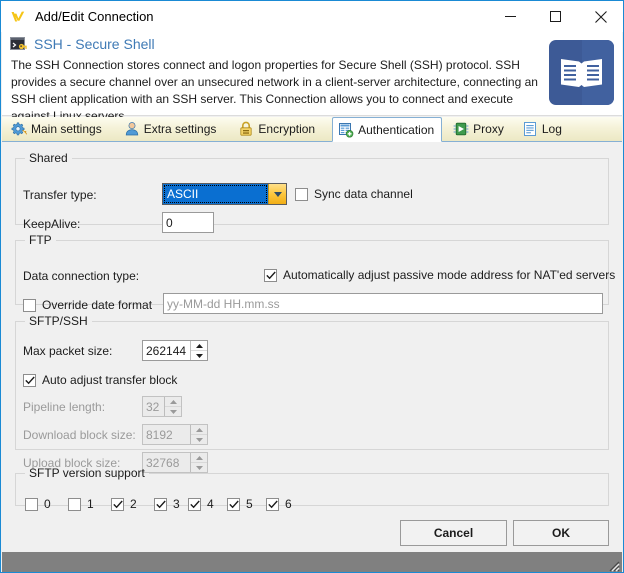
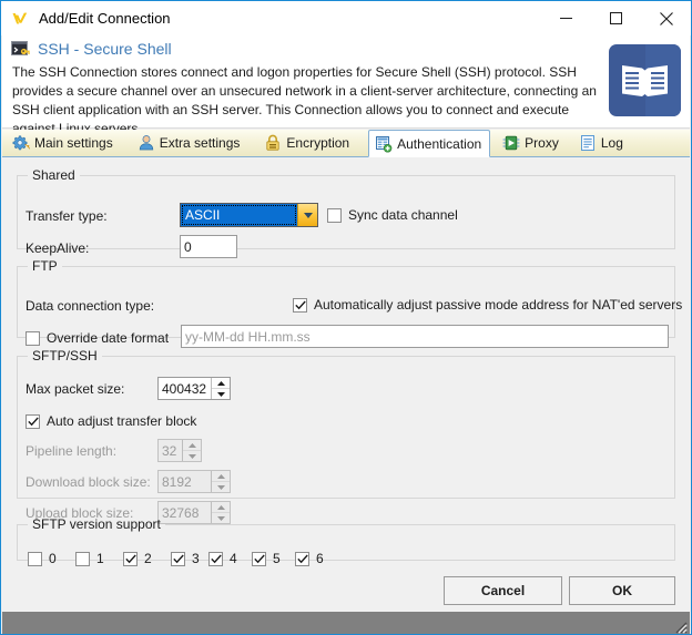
  Add/Edit Connection
  SSH - Secure Shell
  The SSH Connection stores connect and logon properties for Secure Shell (SSH) protocol. SSH provides a secure channel over an unsecured network in a client-server architecture, connecting an SSH client application with an SSH server. This Connection allows you to connect and execute against Linux servers.
  Main settings
  Extra settings
  Encryption
  Authentication
  Proxy
  Log
  Shared
  Transfer type:
  ASCII
  Sync data channel
  KeepAlive:
  0
  FTP
  Data connection type:
  Automatically adjust passive mode address for NAT'ed servers
  Override date format
  yy-MM-dd HH.mm.ss
  SFTP/SSH
  Max packet size:
- 262144
+ 400432
  Auto adjust transfer block
  Pipeline length:
  32
  Download block size:
  8192
  Upload block size:
  32768
  SFTP version support
  0
  1
  2
  3
  4
  5
  6
  Cancel
  OK
